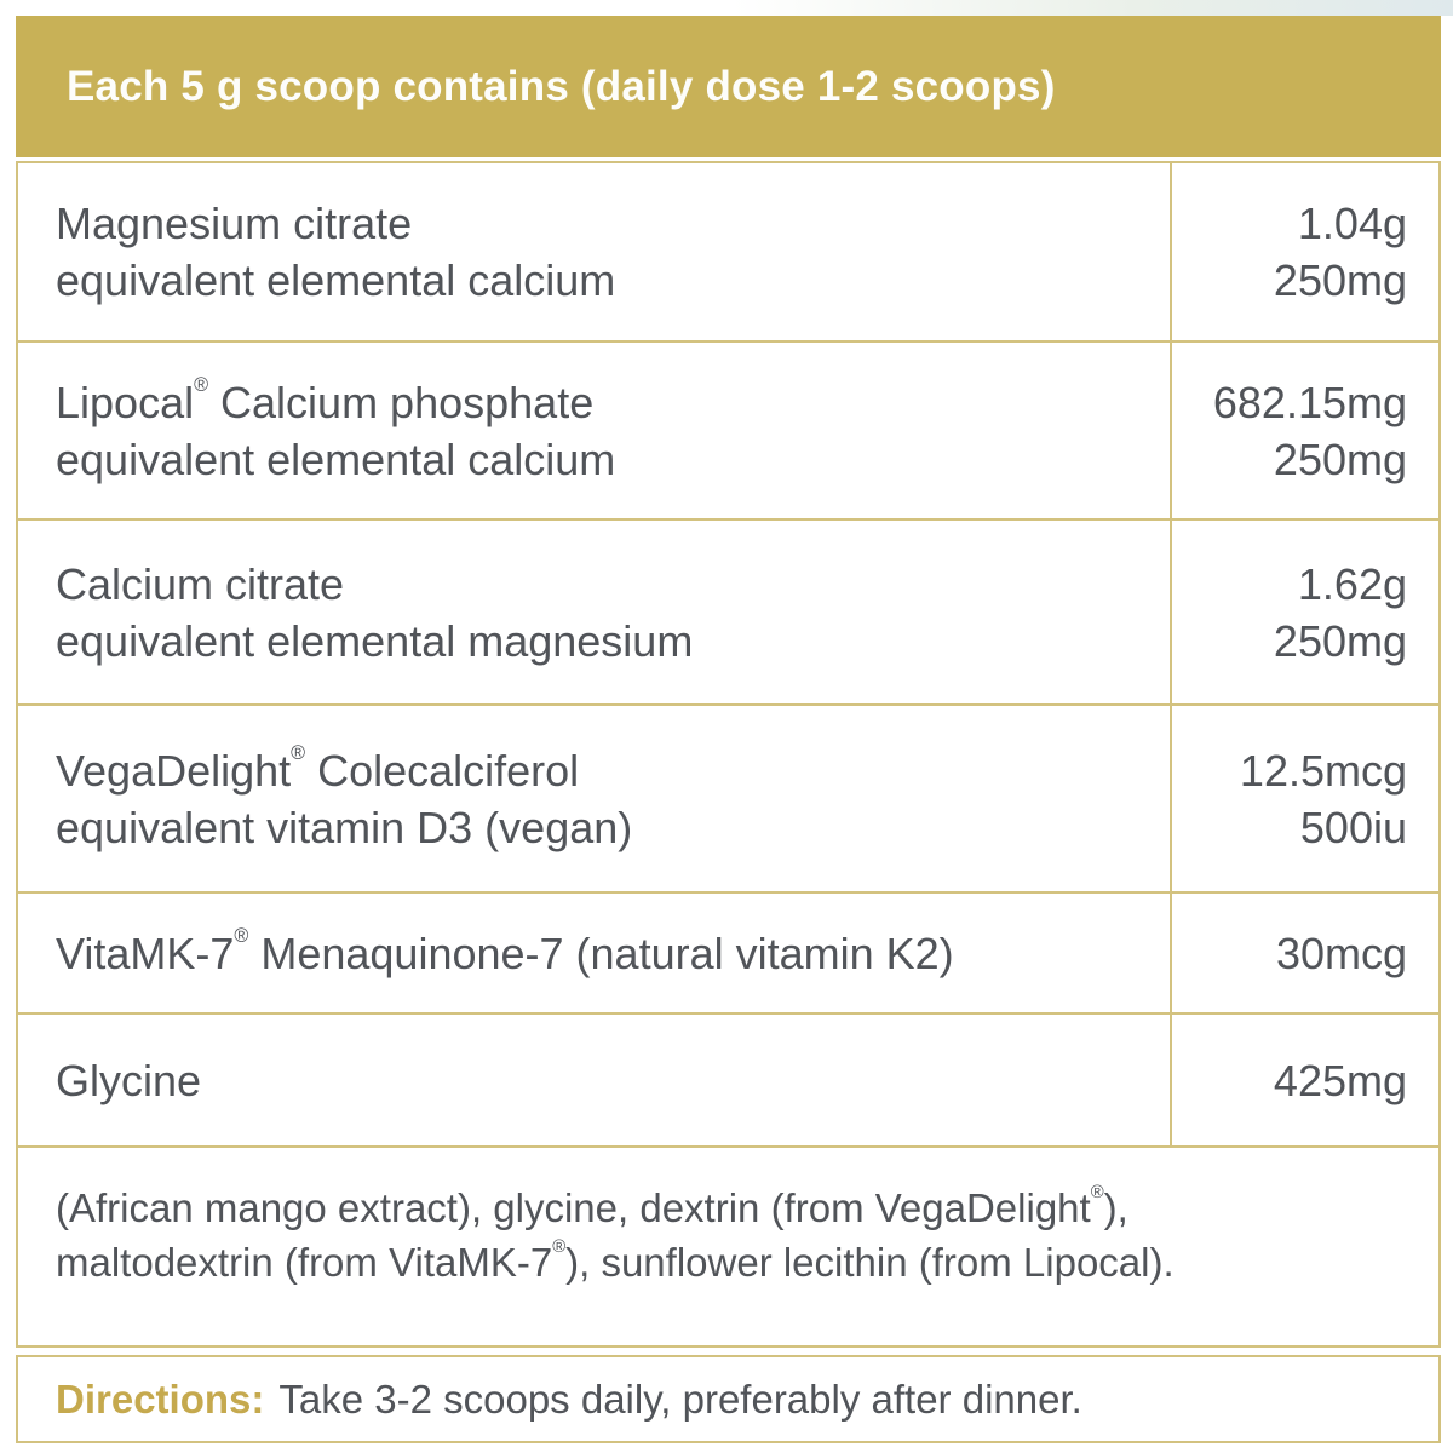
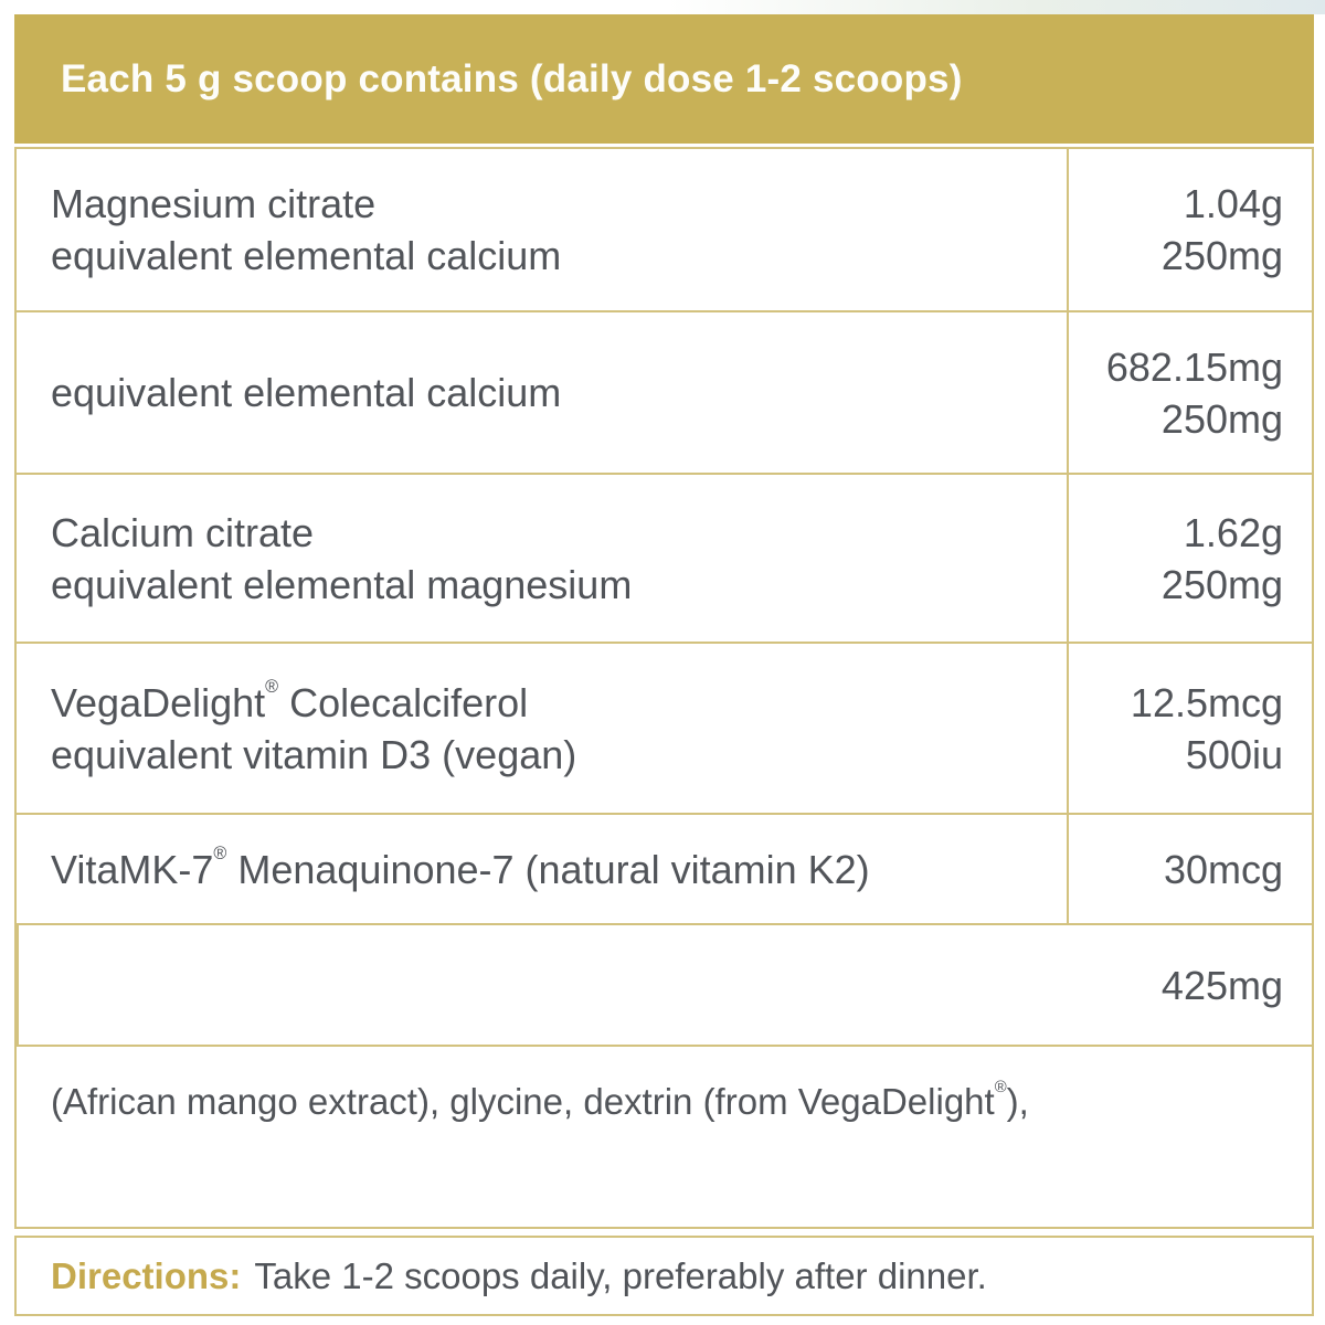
  Each 5 g scoop contains (daily dose 1-2 scoops)
  Magnesium citrate
  equivalent elemental calcium
  1.04g
  250mg
- Lipocal® Calcium phosphate
  equivalent elemental calcium
  682.15mg
  250mg
  Calcium citrate
  equivalent elemental magnesium
  1.62g
  250mg
  VegaDelight® Colecalciferol
  equivalent vitamin D3 (vegan)
  12.5mcg
  500iu
  VitaMK-7® Menaquinone-7 (natural vitamin K2)
  30mcg
- Glycine
  425mg
  (African mango extract), glycine, dextrin (from VegaDelight®),
- maltodextrin (from VitaMK-7®), sunflower lecithin (from Lipocal).
  Directions:
- Take 3-2 scoops daily, preferably after dinner.
+ Take 1-2 scoops daily, preferably after dinner.
